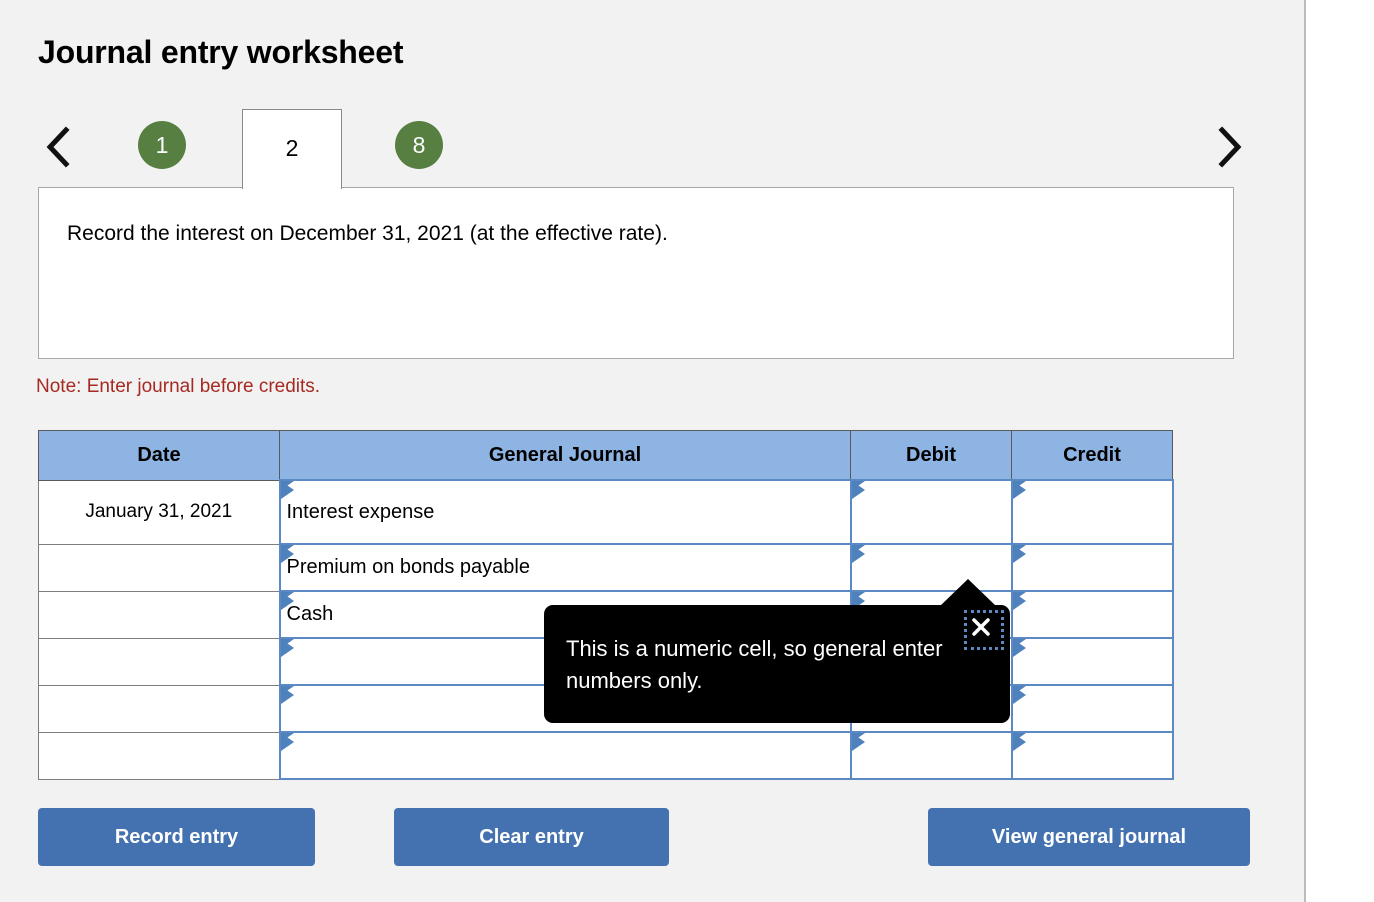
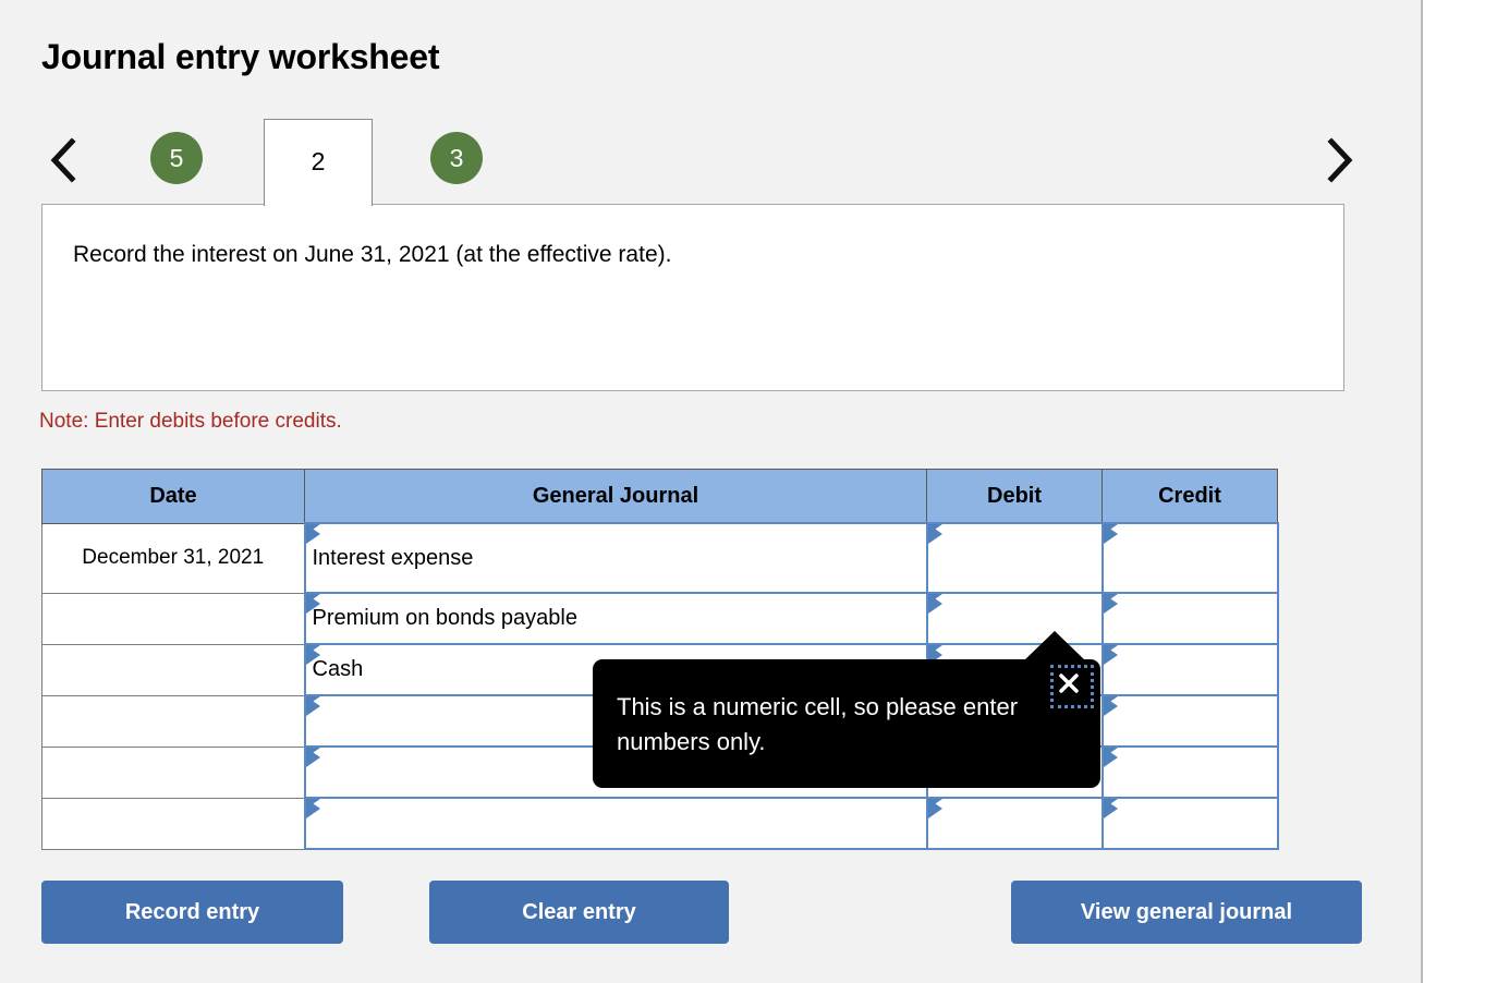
  Journal entry worksheet
- 1
+ 5
  2
- 8
+ 3
- Record the interest on December 31, 2021 (at the effective rate).
+ Record the interest on June 31, 2021 (at the effective rate).
- Note: Enter journal before credits.
+ Note: Enter debits before credits.
  Date	General Journal	Debit	Credit
- January 31, 2021	Interest expense
+ December 31, 2021	Interest expense
  	Premium on bonds payable
  	Cash
- This is a numeric cell, so general enter numbers only.
+ This is a numeric cell, so please enter numbers only.
  Record entry
  Clear entry
  View general journal
